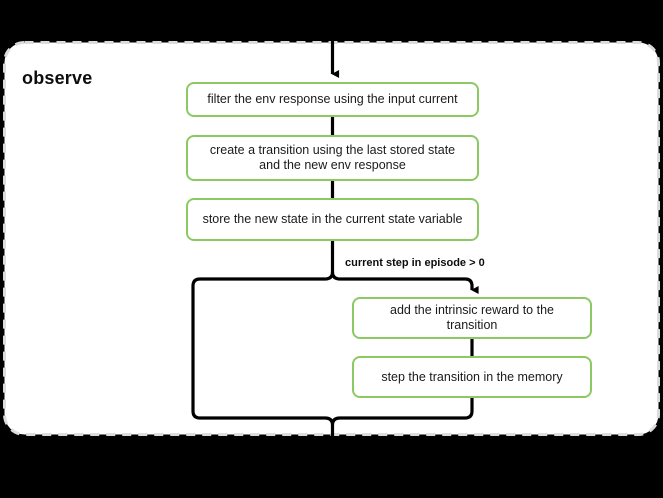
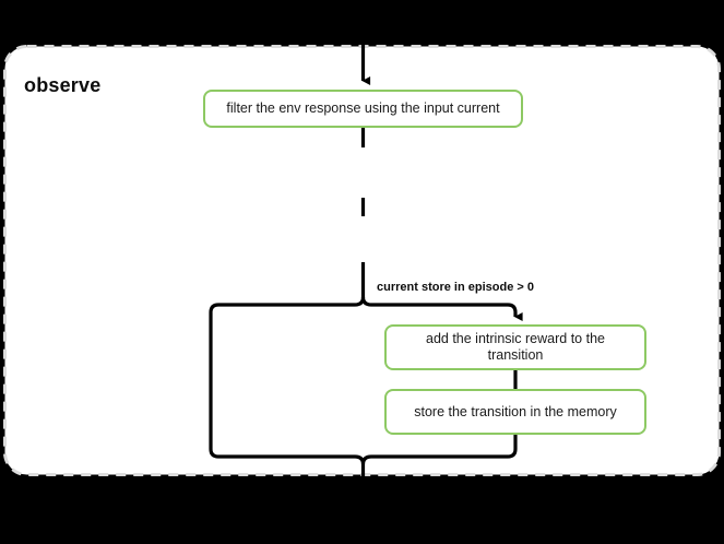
  observe
  filter the env response using the input current
- create a transition using the last stored state and the new env response
- store the new state in the current state variable
  add the intrinsic reward to the transition
- step the transition in the memory
+ store the transition in the memory
- current step in episode > 0
+ current store in episode > 0
